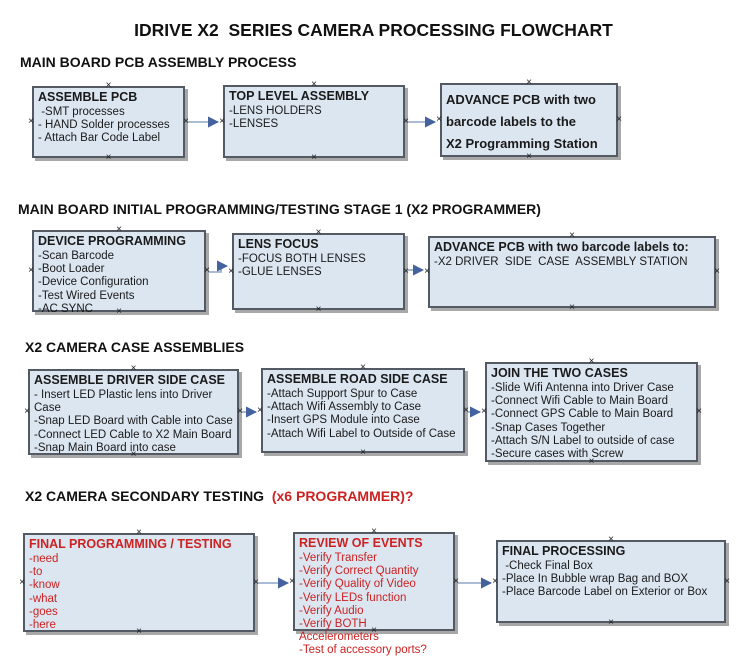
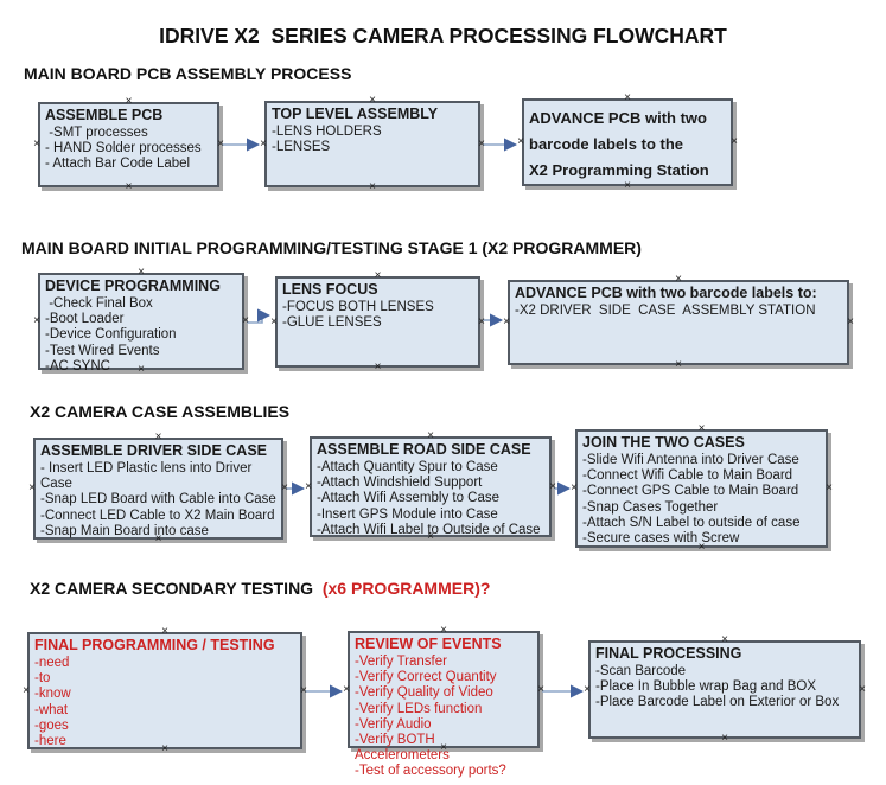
  IDRIVE X2 SERIES CAMERA PROCESSING FLOWCHART
  MAIN BOARD PCB ASSEMBLY PROCESS
  ASSEMBLE PCB
  -SMT processes
  - HAND Solder processes
  - Attach Bar Code Label
  ×
  ×
  ×
  ×
  TOP LEVEL ASSEMBLY
  -LENS HOLDERS
  -LENSES
  ×
  ×
  ×
  ×
  ADVANCE PCB with two
  barcode labels to the
  X2 Programming Station
  ×
  ×
  ×
  ×
  MAIN BOARD INITIAL PROGRAMMING/TESTING STAGE 1 (X2 PROGRAMMER)
  DEVICE PROGRAMMING
- -Scan Barcode
+ -Check Final Box
  -Boot Loader
  -Device Configuration
  -Test Wired Events
  -AC SYNC
  ×
  ×
  ×
  ×
  LENS FOCUS
  -FOCUS BOTH LENSES
  -GLUE LENSES
  ×
  ×
  ×
  ×
  ADVANCE PCB with two barcode labels to:
  -X2 DRIVER SIDE CASE ASSEMBLY STATION
  ×
  ×
  ×
  ×
  X2 CAMERA CASE ASSEMBLIES
  ASSEMBLE DRIVER SIDE CASE
  - Insert LED Plastic lens into Driver Case
  -Snap LED Board with Cable into Case
  -Connect LED Cable to X2 Main Board
  -Snap Main Board into case
  ×
  ×
  ×
  ×
  ASSEMBLE ROAD SIDE CASE
- -Attach Support Spur to Case
+ -Attach Quantity Spur to Case
+ -Attach Windshield Support
  -Attach Wifi Assembly to Case
  -Insert GPS Module into Case
  -Attach Wifi Label to Outside of Case
  ×
  ×
  ×
  ×
  JOIN THE TWO CASES
  -Slide Wifi Antenna into Driver Case
  -Connect Wifi Cable to Main Board
  -Connect GPS Cable to Main Board
  -Snap Cases Together
  -Attach S/N Label to outside of case
  -Secure cases with Screw
  ×
  ×
  ×
  ×
  X2 CAMERA SECONDARY TESTING (x6 PROGRAMMER)?
  FINAL PROGRAMMING / TESTING
  -need
  -to
  -know
  -what
  -goes
  -here
  ×
  ×
  ×
  ×
  REVIEW OF EVENTS
  -Verify Transfer
  -Verify Correct Quantity
  -Verify Quality of Video
  -Verify LEDs function
  -Verify Audio
  -Verify BOTH Accelerometers
  -Test of accessory ports?
  ×
  ×
  ×
  ×
  FINAL PROCESSING
- -Check Final Box
+ -Scan Barcode
  -Place In Bubble wrap Bag and BOX
  -Place Barcode Label on Exterior or Box
  ×
  ×
  ×
  ×
